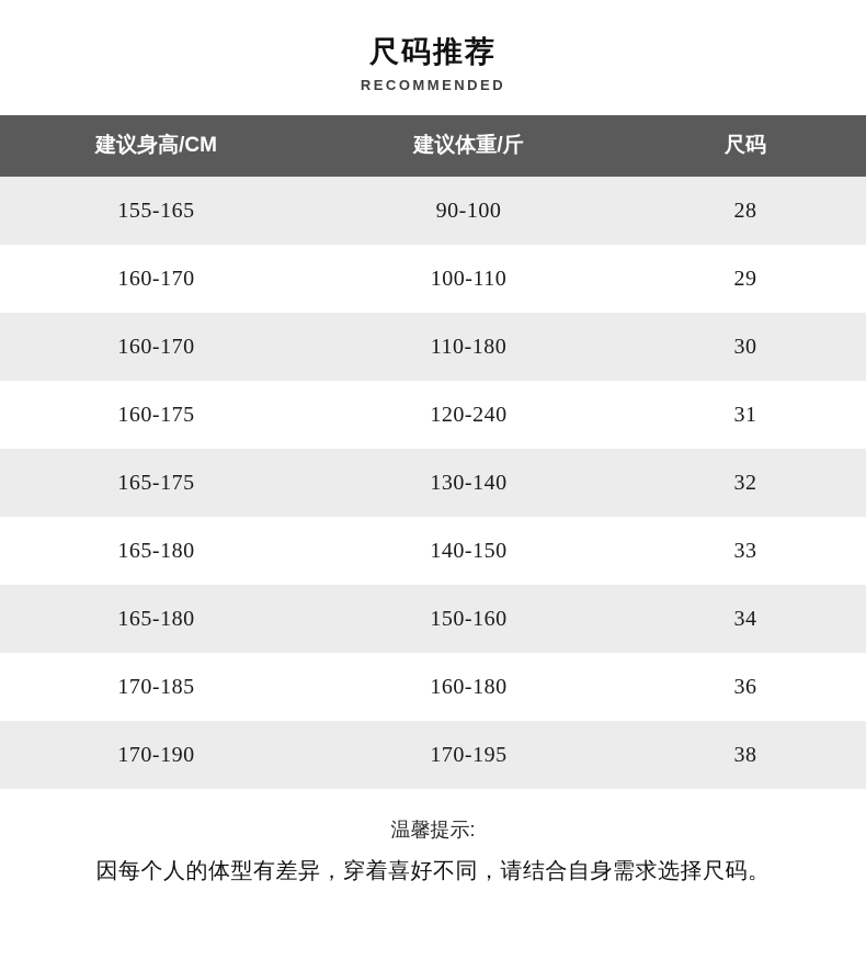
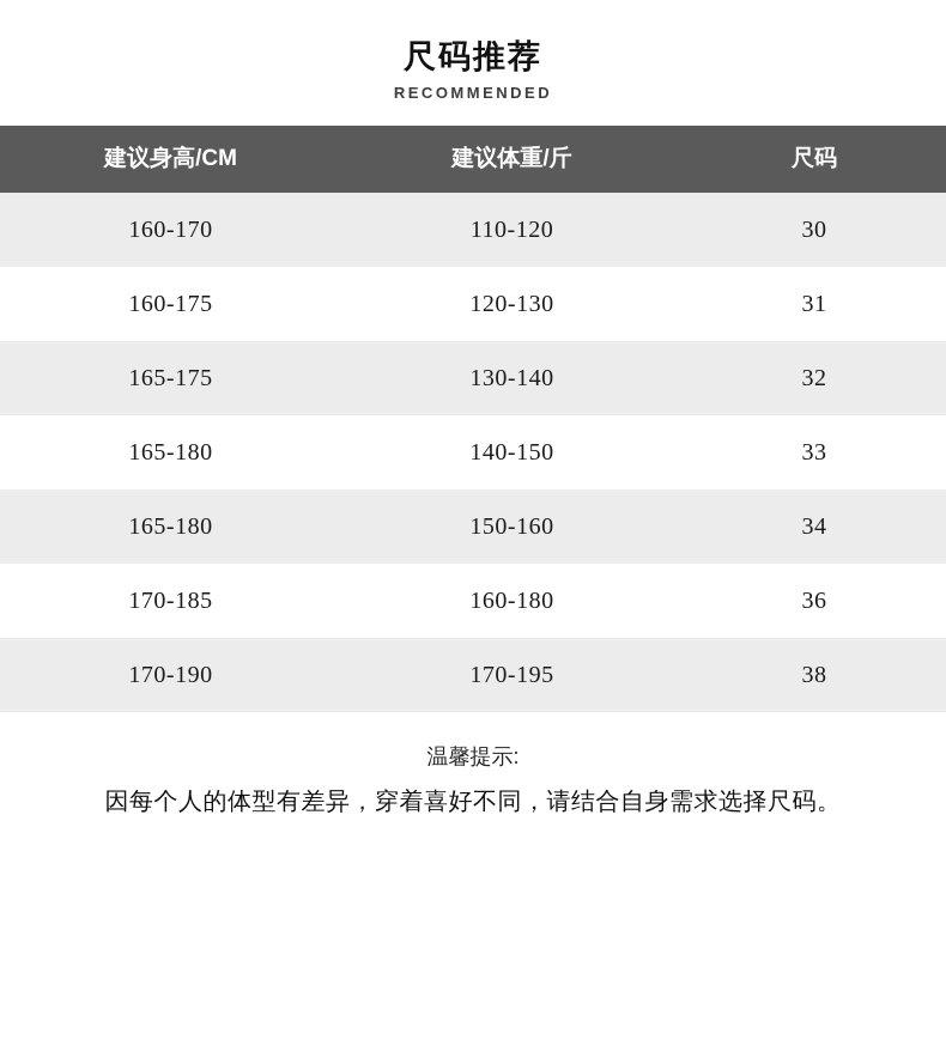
  尺码推荐
  RECOMMENDED
  建议身高/CM	建议体重/斤	尺码
- 155-165	90-100	28
- 160-170	100-110	29
- 160-170	110-180	30
+ 160-170	110-120	30
- 160-175	120-240	31
+ 160-175	120-130	31
  165-175	130-140	32
  165-180	140-150	33
  165-180	150-160	34
  170-185	160-180	36
  170-190	170-195	38
  温馨提示:
  因每个人的体型有差异，穿着喜好不同，请结合自身需求选择尺码。
